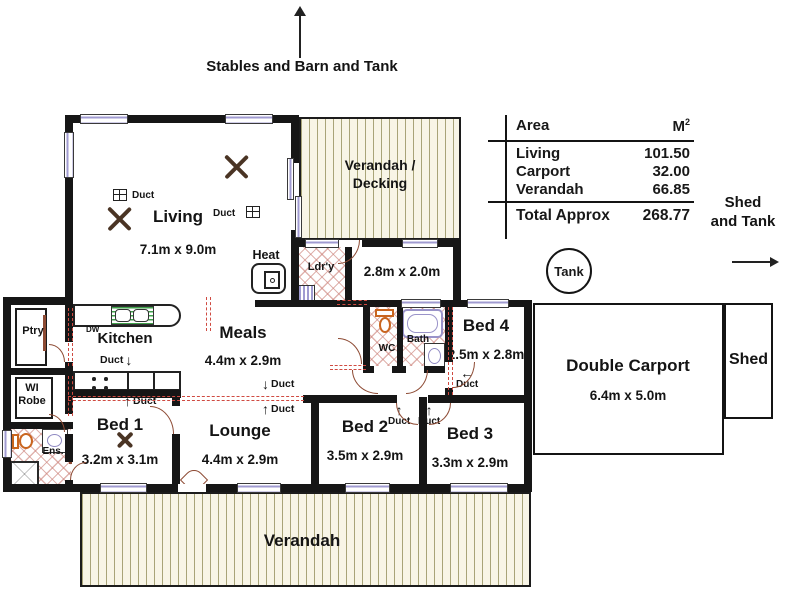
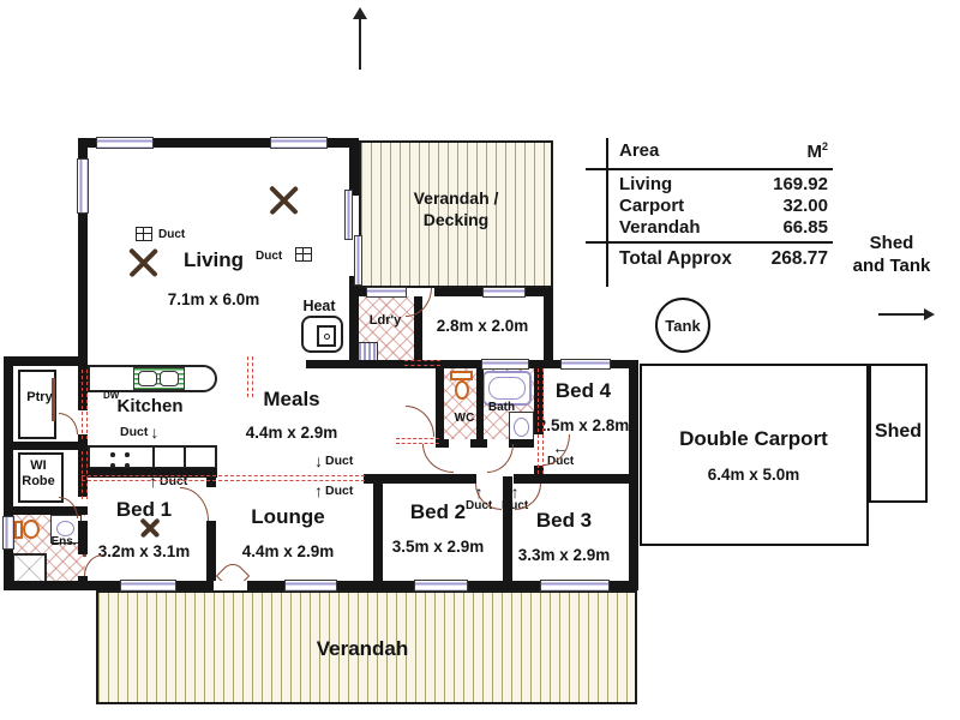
- Stables and Barn and Tank
  Shed
  and Tank
  Tank
  Area
  M2
  Living
- 101.50
+ 169.92
  Carport
  32.00
  Verandah
  66.85
  Total Approx
  268.77
  Living
- 7.1m x 9.0m
+ 7.1m x 6.0m
  Verandah /
  Decking
  Ldr'y
  2.8m x 2.0m
  Kitchen
  Ptry
  WI
  Robe
  Meals
  4.4m x 2.9m
  Bed 1
  3.2m x 3.1m
  Ens.
  Lounge
  4.4m x 2.9m
  Bed 2
  3.5m x 2.9m
  Bed 3
  3.3m x 2.9m
  Bed 4
  .5m x 2.8m
  WC
  Bath
  Verandah
  Double Carport
  6.4m x 5.0m
  Shed
  Heat
  DW
  Duct
  Duct
  Duct
  ↓
  ↑
  Duct
  ↓
  Duct
  ↑
  Duct
  ↑
  Duct
  ↑
  uct
  ←
  Duct
